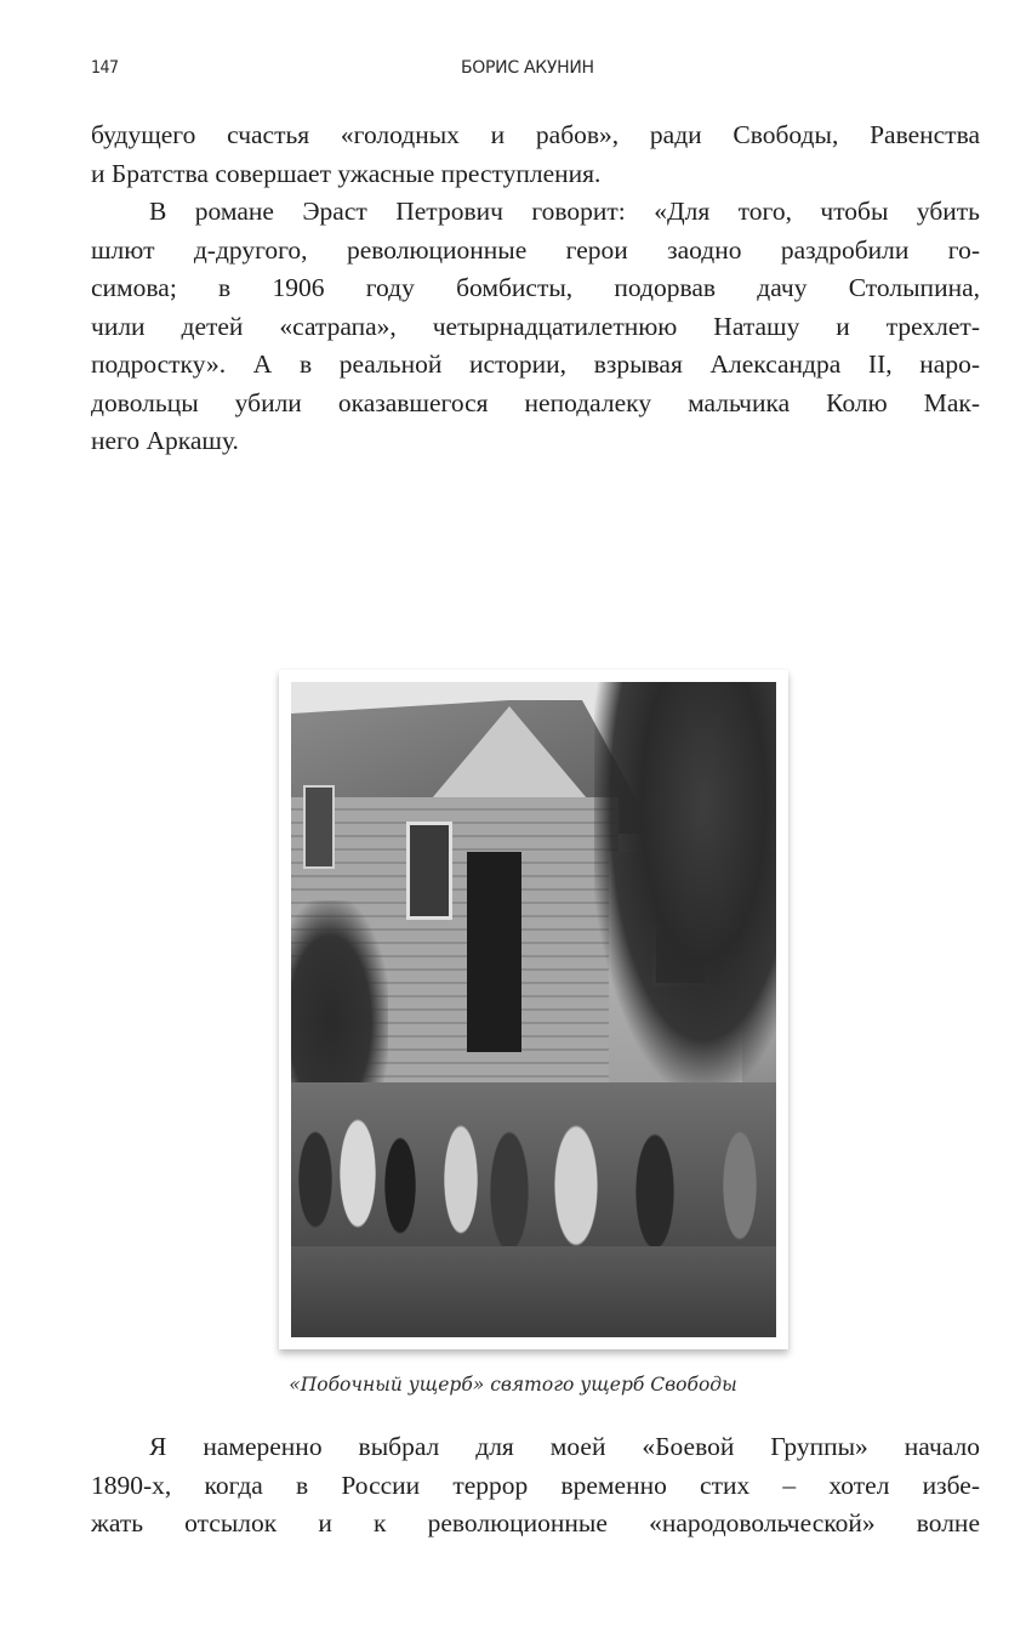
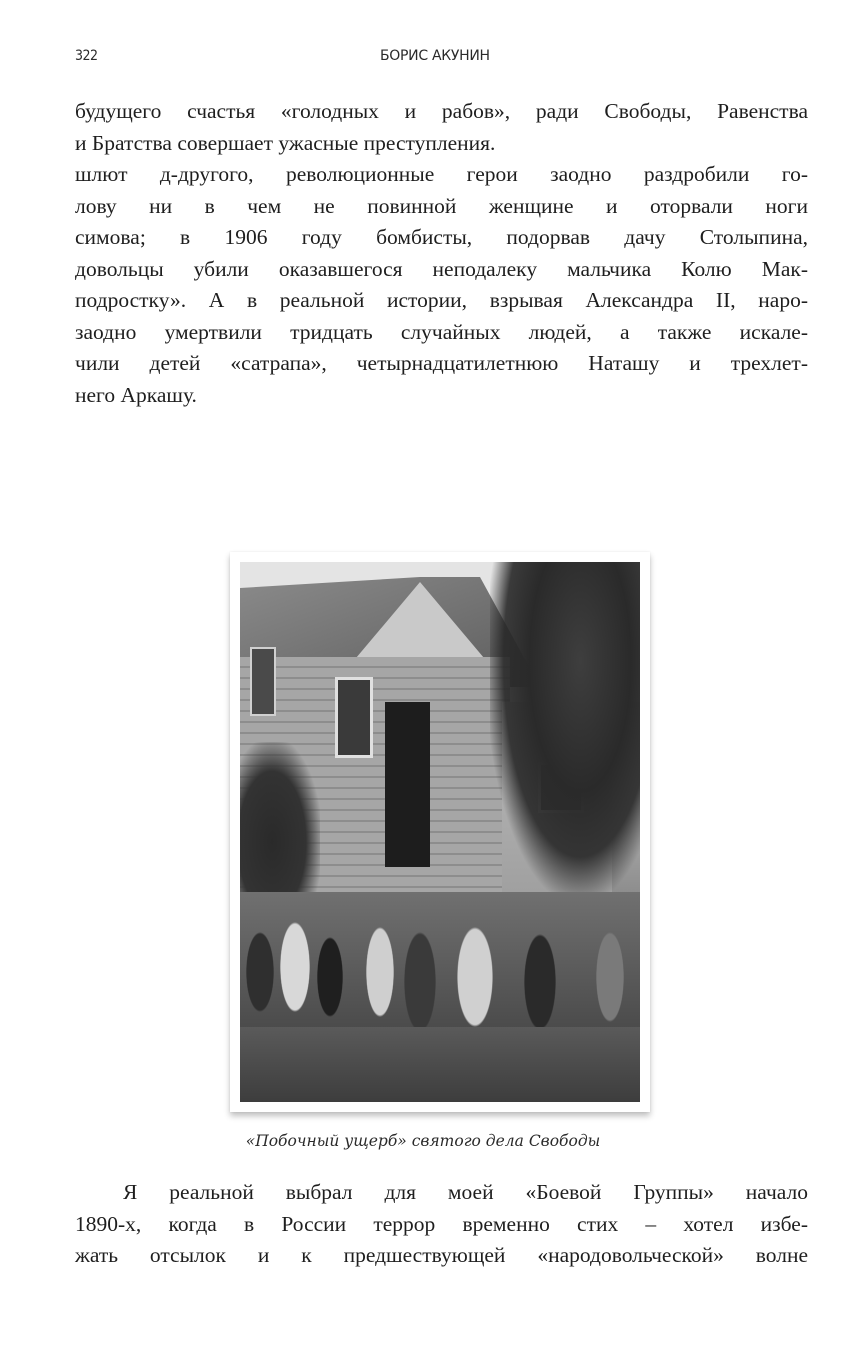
- 147
+ 322
  БОРИС АКУНИН
  будущего счастья «голодных и рабов», ради Свободы, Равенства
  и Братства совершает ужасные преступления.
- В романе Эраст Петрович говорит: «Для того, чтобы убить
  шлют д-другого, революционные герои заодно раздробили го-
+ лову ни в чем не повинной женщине и оторвали ноги
  симова; в 1906 году бомбисты, подорвав дачу Столыпина,
- чили детей «сатрапа», четырнадцатилетнюю Наташу и трехлет-
+ довольцы убили оказавшегося неподалеку мальчика Колю Мак-
  подростку». А в реальной истории, взрывая Александра II, наро-
+ заодно умертвили тридцать случайных людей, а также искале-
- довольцы убили оказавшегося неподалеку мальчика Колю Мак-
+ чили детей «сатрапа», четырнадцатилетнюю Наташу и трехлет-
  него Аркашу.
- «Побочный ущерб» святого ущерб Свободы
+ «Побочный ущерб» святого дела Свободы
- Я намеренно выбрал для моей «Боевой Группы» начало
+ Я реальной выбрал для моей «Боевой Группы» начало
  1890-х, когда в России террор временно стих – хотел избе-
- жать отсылок и к революционные «народовольческой» волне
+ жать отсылок и к предшествующей «народовольческой» волне
